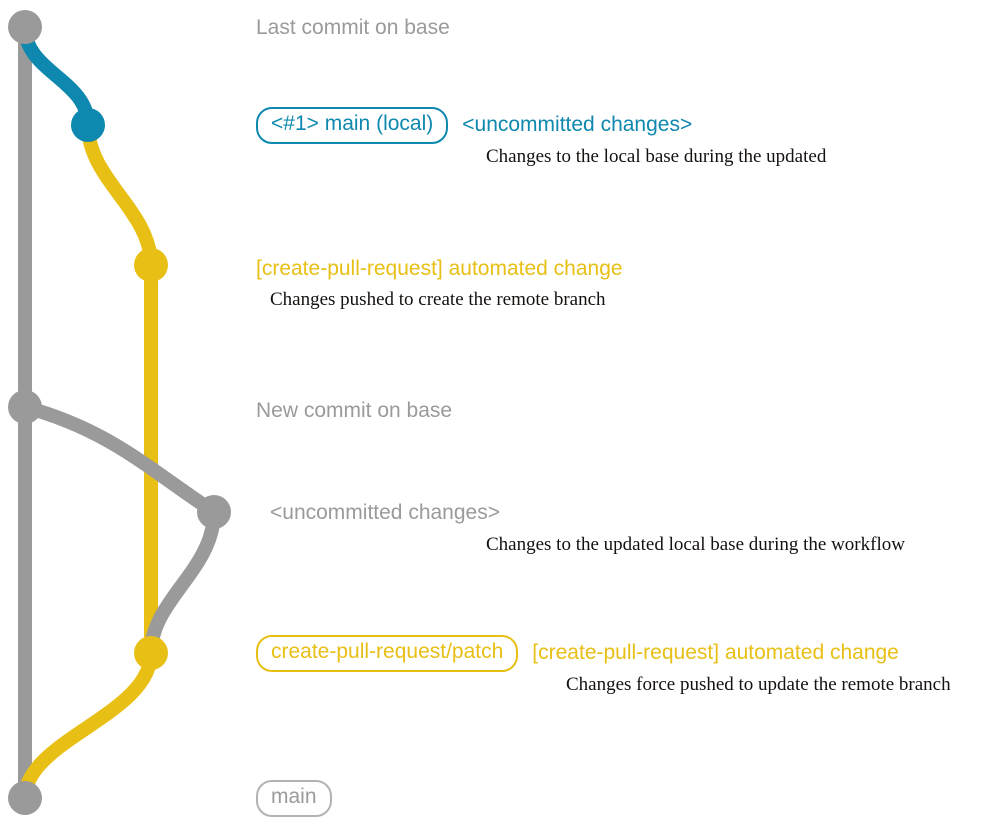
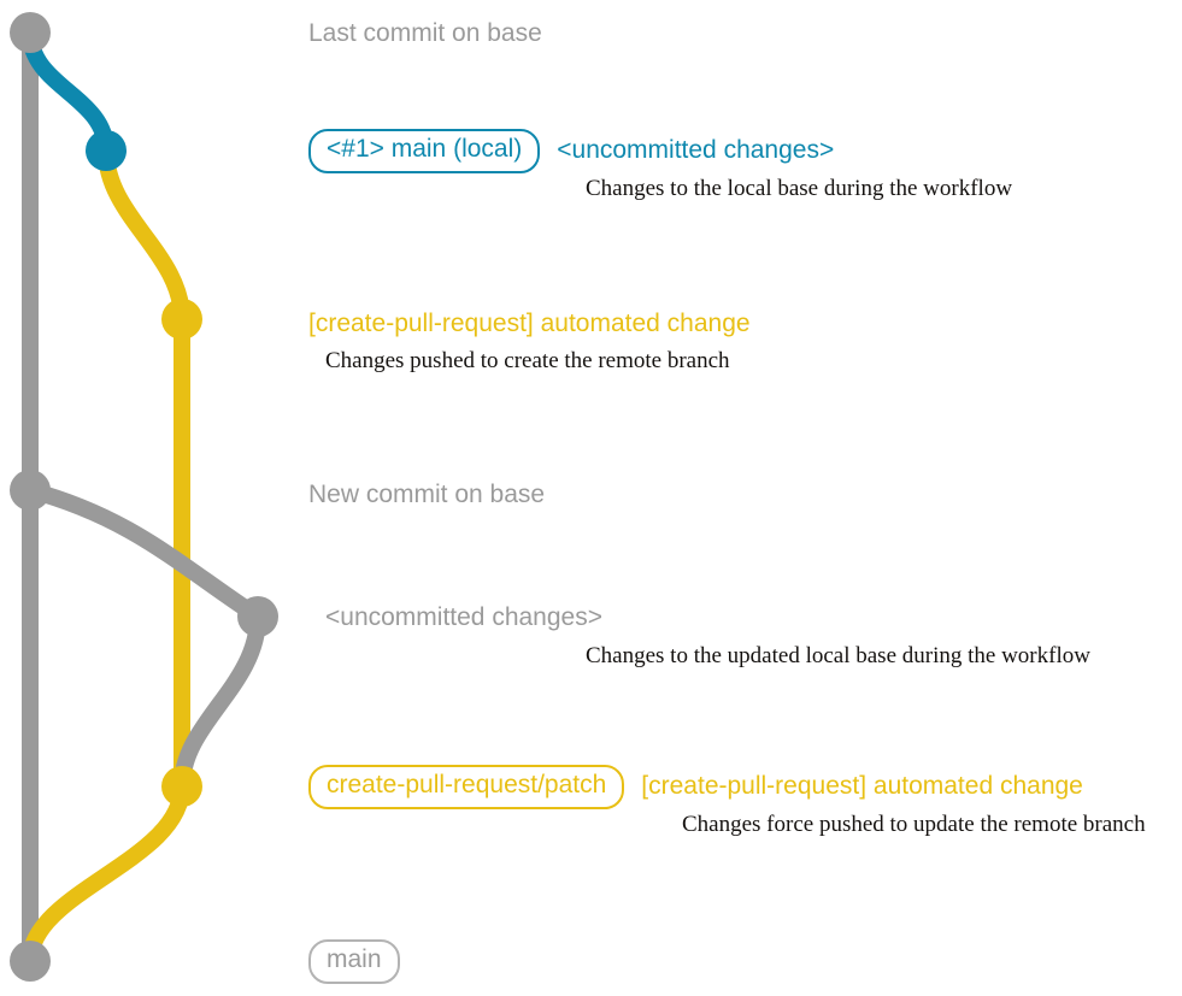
  Last commit on base
  <#1> main (local)
  <uncommitted changes>
- Changes to the local base during the updated
+ Changes to the local base during the workflow
  [create-pull-request] automated change
  Changes pushed to create the remote branch
  New commit on base
  <uncommitted changes>
  Changes to the updated local base during the workflow
  create-pull-request/patch
  [create-pull-request] automated change
  Changes force pushed to update the remote branch
  main
